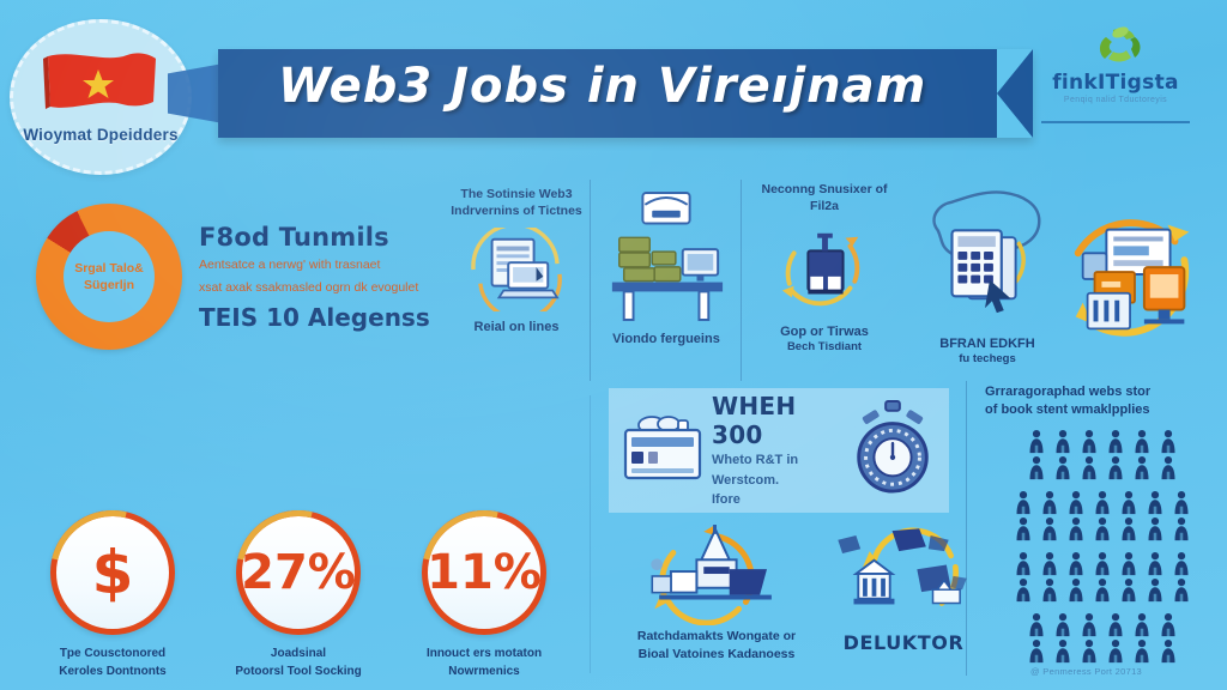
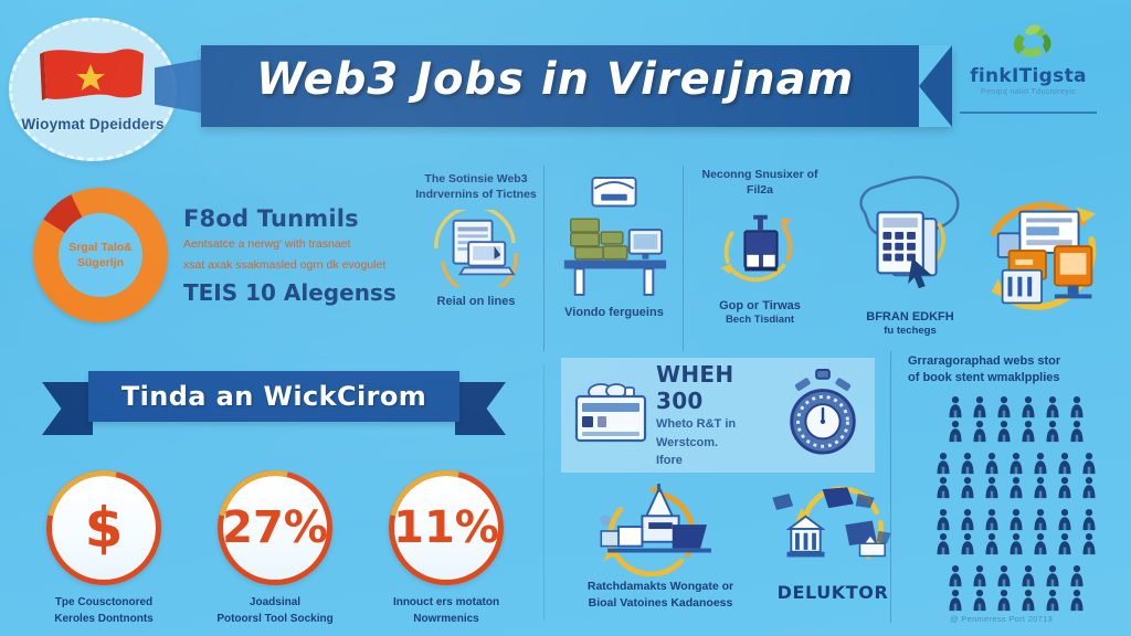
+ Tinda an WickCirom
